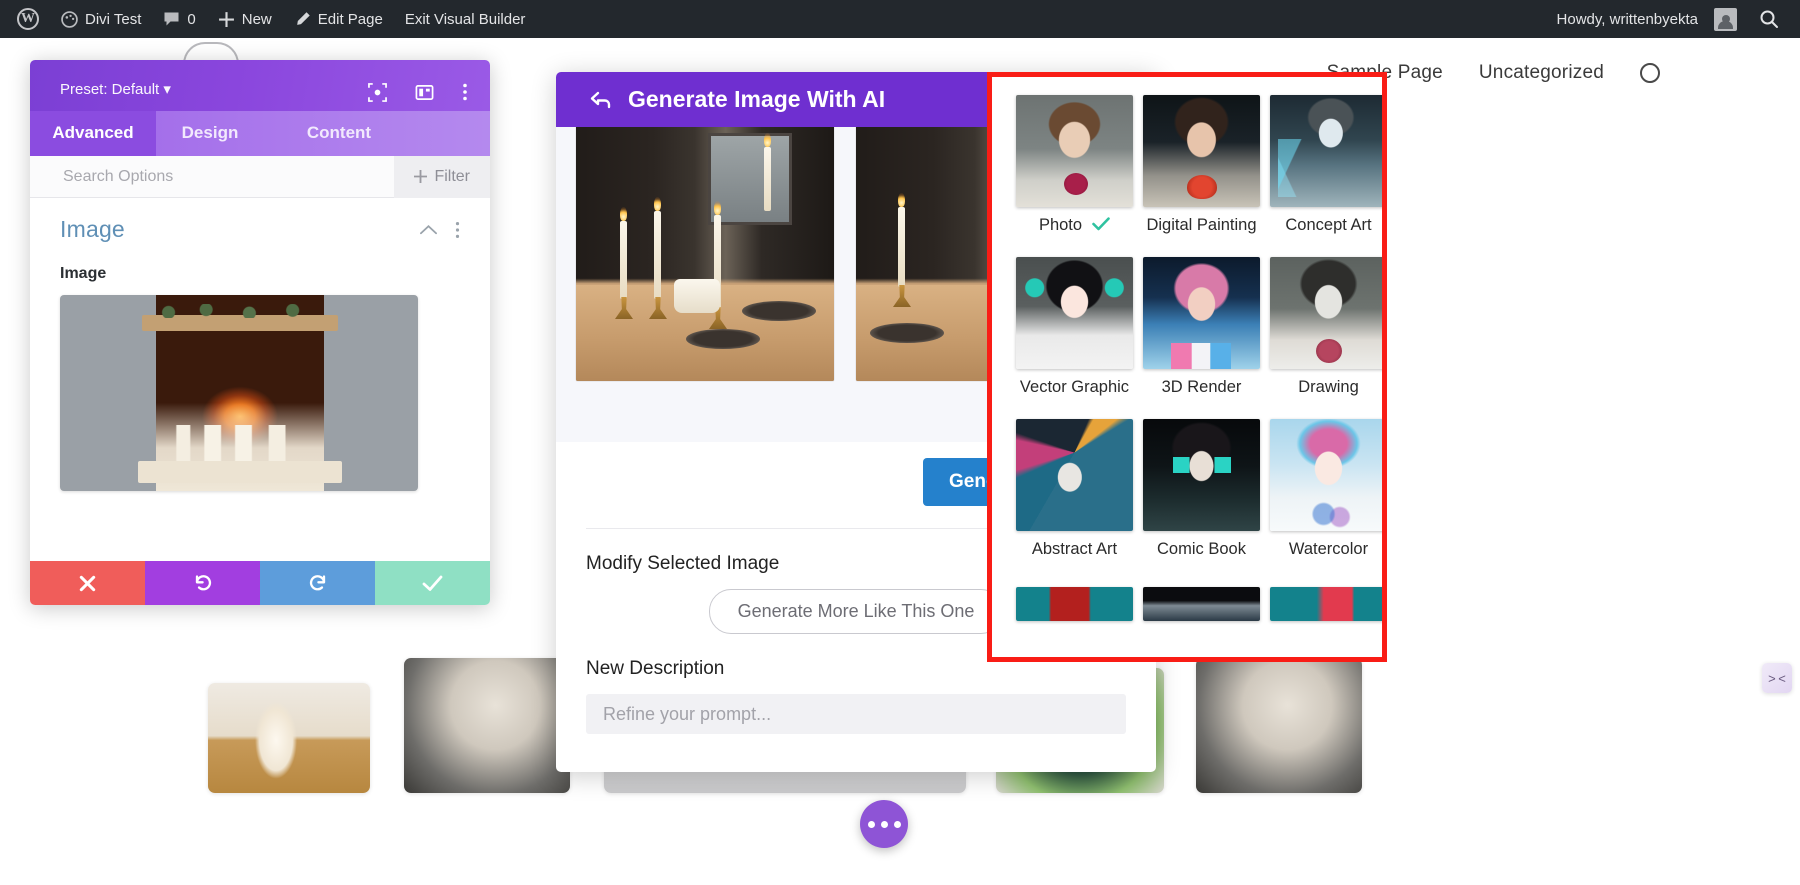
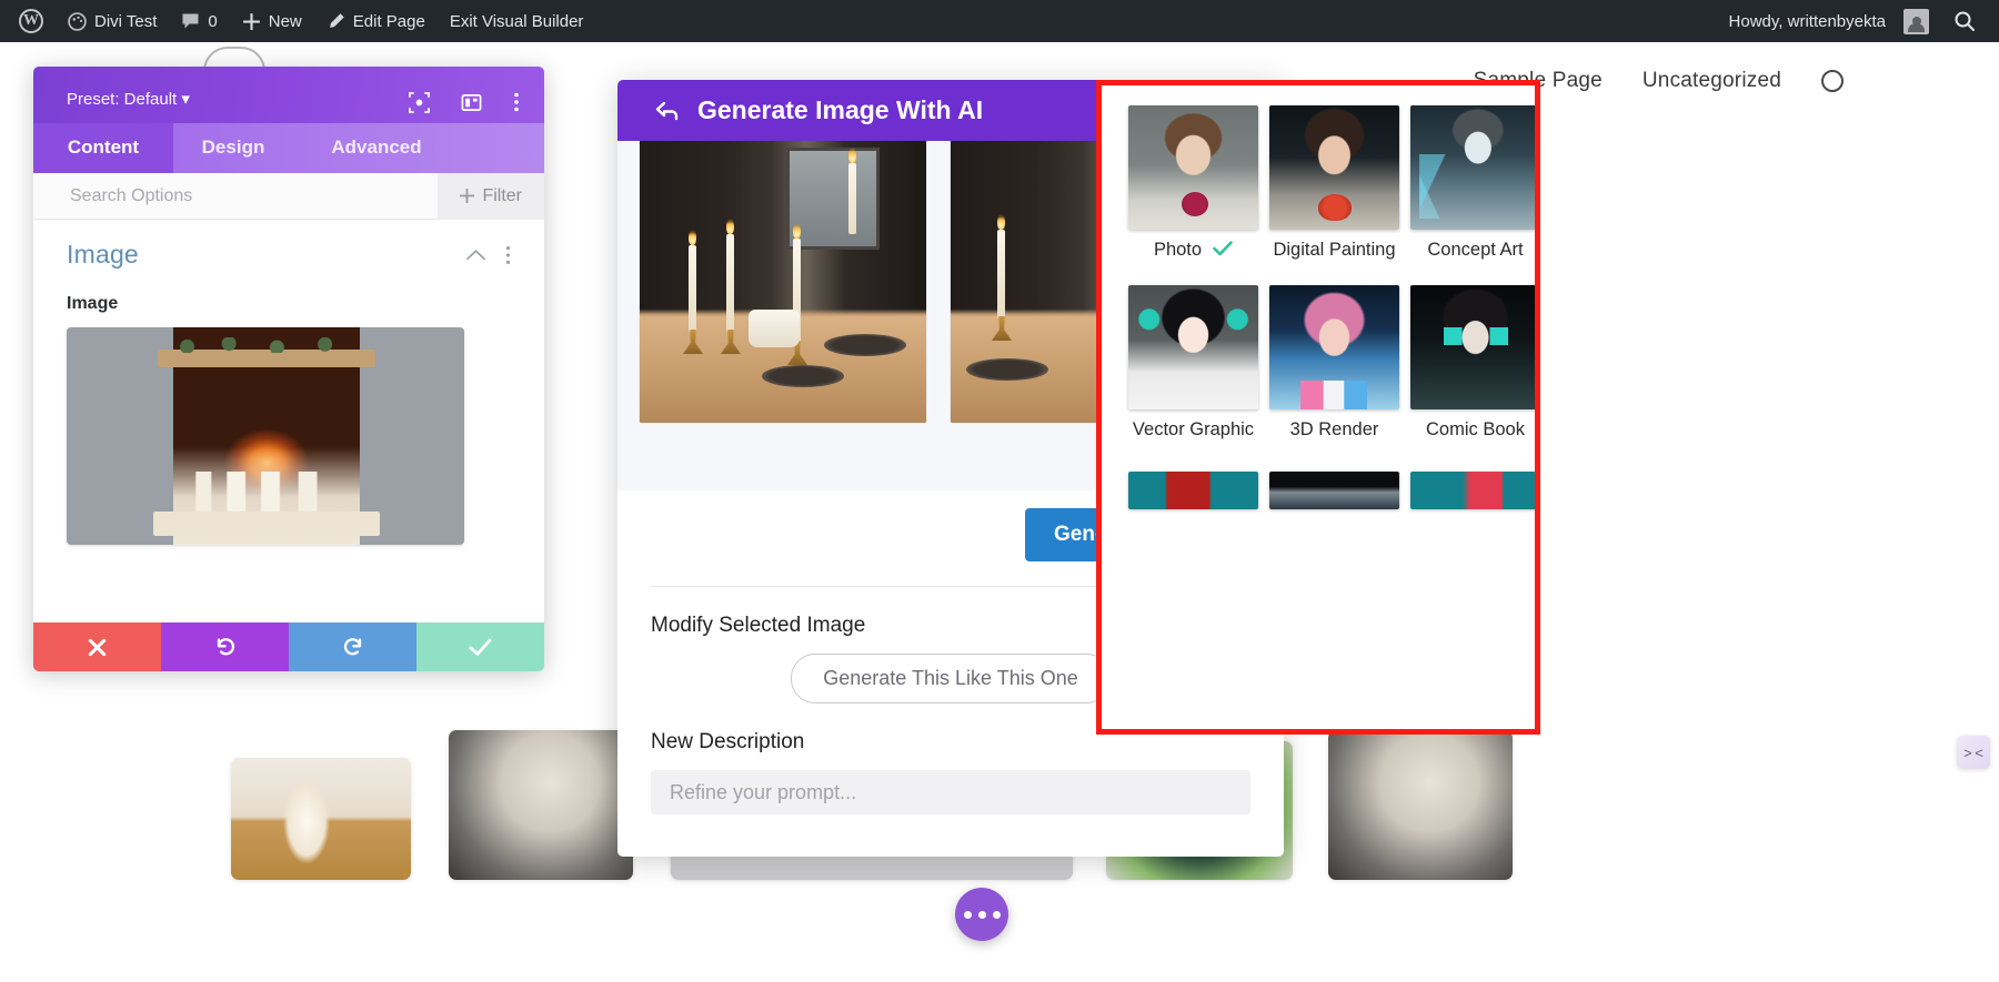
  Uncategorized
  W
  Divi Test
  0
  New
  Edit Page
  Exit Visual Builder
  Howdy, writtenbyekta
  Preset: Default ▾
- Advanced
+ Content
  Design
- Content
+ Advanced
  Search Options
  Filter
  Image
  Image
  Generate Image With AI
  Modify Selected Image
- Generate More Like This One
+ Generate This Like This One
  New Description
  Refine your prompt...
  Photo
  Digital Painting
  Concept Art
  Vector Graphic
  3D Render
- Drawing
- Abstract Art
  Comic Book
- Watercolor
  > <
